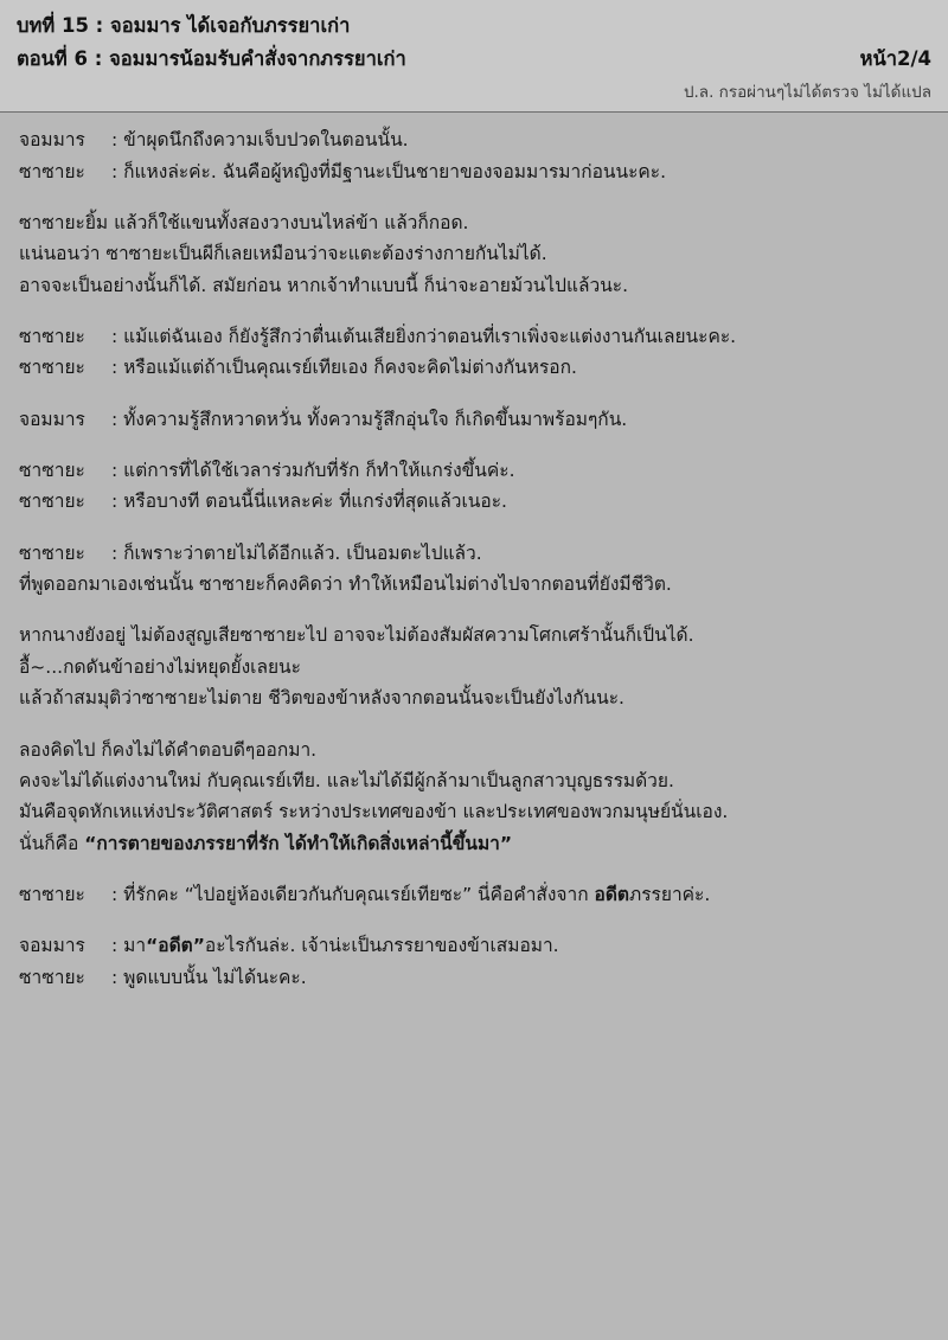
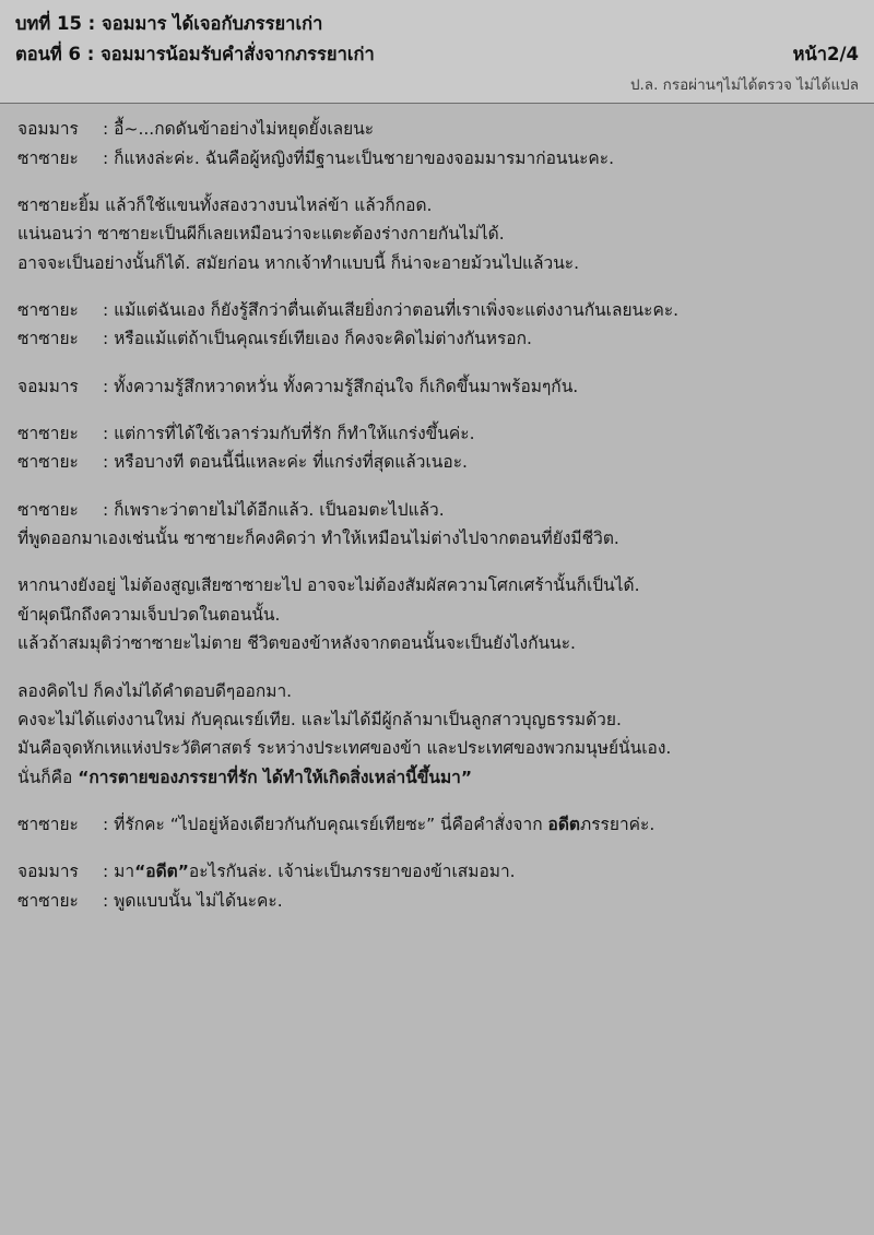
  บทที่ 15 : จอมมาร ได้เจอกับภรรยาเก่า
  ตอนที่ 6 : จอมมารน้อมรับคำสั่งจากภรรยาเก่า
  หน้า2/4
  ป.ล. กรอผ่านๆไม่ได้ตรวจ ไม่ได้แปล
- จอมมาร : ข้าผุดนึกถึงความเจ็บปวดในตอนนั้น.
+ จอมมาร : อื้~...กดดันข้าอย่างไม่หยุดยั้งเลยนะ
  ซาซายะ : ก็แหงล่ะค่ะ. ฉันคือผู้หญิงที่มีฐานะเป็นชายาของจอมมารมาก่อนนะคะ.
  ซาซายะยิ้ม แล้วก็ใช้แขนทั้งสองวางบนไหล่ข้า แล้วก็กอด.
  แน่นอนว่า ซาซายะเป็นผีก็เลยเหมือนว่าจะแตะต้องร่างกายกันไม่ได้.
  อาจจะเป็นอย่างนั้นก็ได้. สมัยก่อน หากเจ้าทำแบบนี้ ก็น่าจะอายม้วนไปแล้วนะ.
  ซาซายะ : แม้แต่ฉันเอง ก็ยังรู้สึกว่าตื่นเต้นเสียยิ่งกว่าตอนที่เราเพิ่งจะแต่งงานกันเลยนะคะ.
  ซาซายะ : หรือแม้แต่ถ้าเป็นคุณเรย์เทียเอง ก็คงจะคิดไม่ต่างกันหรอก.
  จอมมาร : ทั้งความรู้สึกหวาดหวั่น ทั้งความรู้สึกอุ่นใจ ก็เกิดขึ้นมาพร้อมๆกัน.
  ซาซายะ : แต่การที่ได้ใช้เวลาร่วมกับที่รัก ก็ทำให้แกร่งขึ้นค่ะ.
  ซาซายะ : หรือบางที ตอนนี้นี่แหละค่ะ ที่แกร่งที่สุดแล้วเนอะ.
  ซาซายะ : ก็เพราะว่าตายไม่ได้อีกแล้ว. เป็นอมตะไปแล้ว.
  ที่พูดออกมาเองเช่นนั้น ซาซายะก็คงคิดว่า ทำให้เหมือนไม่ต่างไปจากตอนที่ยังมีชีวิต.
  หากนางยังอยู่ ไม่ต้องสูญเสียซาซายะไป อาจจะไม่ต้องสัมผัสความโศกเศร้านั้นก็เป็นได้.
- อื้~...กดดันข้าอย่างไม่หยุดยั้งเลยนะ
+ ข้าผุดนึกถึงความเจ็บปวดในตอนนั้น.
  แล้วถ้าสมมุติว่าซาซายะไม่ตาย ชีวิตของข้าหลังจากตอนนั้นจะเป็นยังไงกันนะ.
  ลองคิดไป ก็คงไม่ได้คำตอบดีๆออกมา.
  คงจะไม่ได้แต่งงานใหม่ กับคุณเรย์เทีย. และไม่ได้มีผู้กล้ามาเป็นลูกสาวบุญธรรมด้วย.
  มันคือจุดหักเหแห่งประวัติศาสตร์ ระหว่างประเทศของข้า และประเทศของพวกมนุษย์นั่นเอง.
  นั่นก็คือ “การตายของภรรยาที่รัก ได้ทำให้เกิดสิ่งเหล่านี้ขึ้นมา”
  ซาซายะ : ที่รักคะ “ไปอยู่ห้องเดียวกันกับคุณเรย์เทียซะ” นี่คือคำสั่งจาก อดีตภรรยาค่ะ.
  จอมมาร : มา“อดีต”อะไรกันล่ะ. เจ้าน่ะเป็นภรรยาของข้าเสมอมา.
  ซาซายะ : พูดแบบนั้น ไม่ได้นะคะ.
